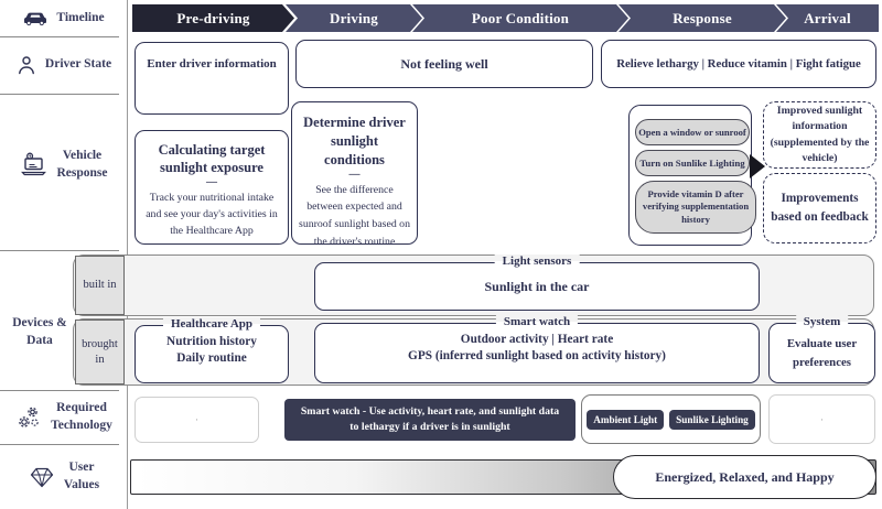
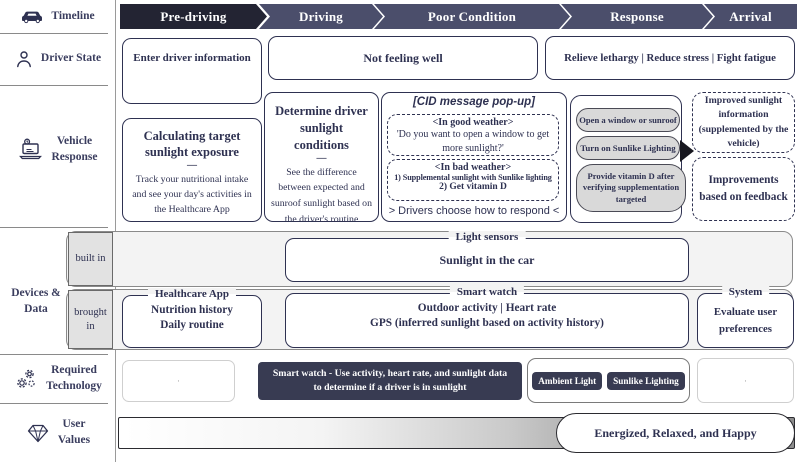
  Timeline
  Driver State
  Vehicle
  Response
  Devices &
  Data
  Required
  Technology
  User
  Values
  Pre-driving
  Driving
  Poor Condition
  Response
  Arrival
  Enter driver information
  Not feeling well
- Relieve lethargy | Reduce vitamin | Fight fatigue
+ Relieve lethargy | Reduce stress | Fight fatigue
  Calculating target sunlight exposure
  —
  Track your nutritional intake and see your day's activities in the Healthcare App
  Determine driver sunlight conditions
  —
  See the difference between expected and sunroof sunlight based on the driver's routine
+ [CID message pop-up]
+ <In good weather>
+ 'Do you want to open a window to get more sunlight?'
+ <In bad weather>
+ 1) Supplemental sunlight with Sunlike lighting
+ 2) Get vitamin D
+ > Drivers choose how to respond <
  Open a window or sunroof
  Turn on Sunlike Lighting
- Provide vitamin D after verifying supplementation history
+ Provide vitamin D after verifying supplementation targeted
  Improved sunlight information (supplemented by the vehicle)
  Improvements based on feedback
  built in
  Light sensors
  Sunlight in the car
  brought in
  Healthcare App
  Nutrition history
  Daily routine
  Smart watch
  Outdoor activity | Heart rate
  GPS (inferred sunlight based on activity history)
  System
  Evaluate user preferences
  ·
  Smart watch - Use activity, heart rate, and sunlight data
- to lethargy if a driver is in sunlight
+ to determine if a driver is in sunlight
  Ambient Light
  Sunlike Lighting
  ·
  Energized, Relaxed, and Happy
